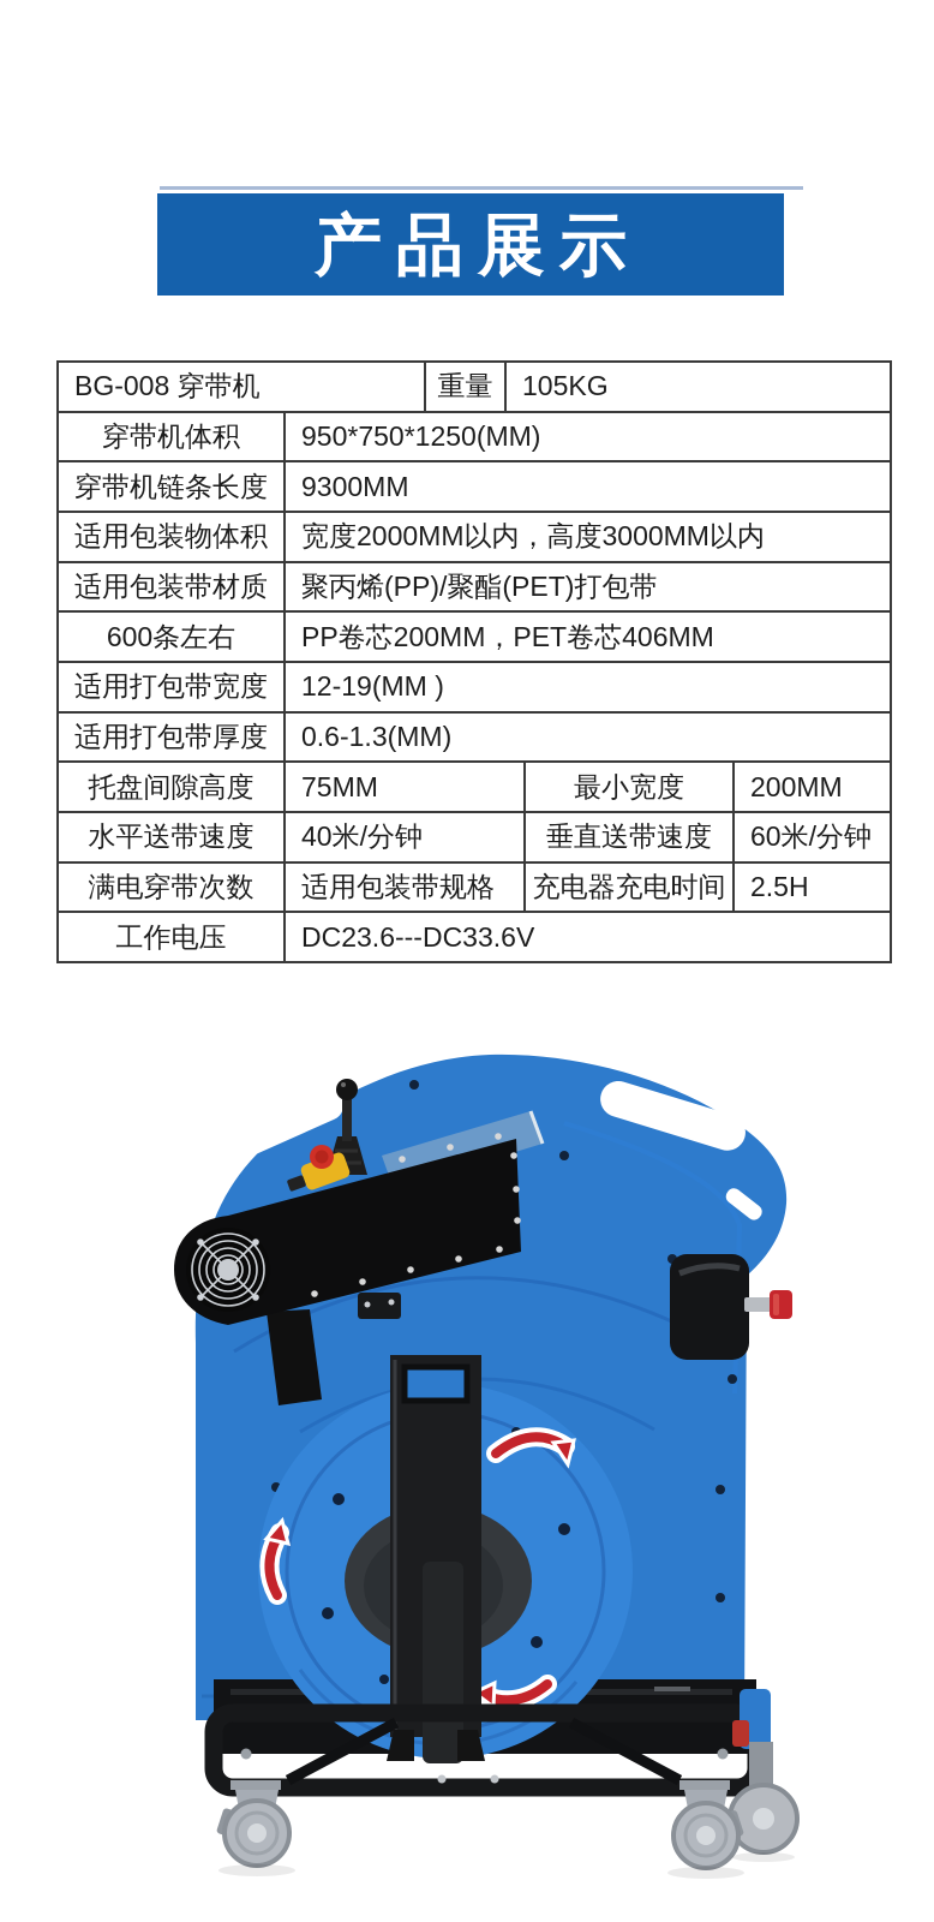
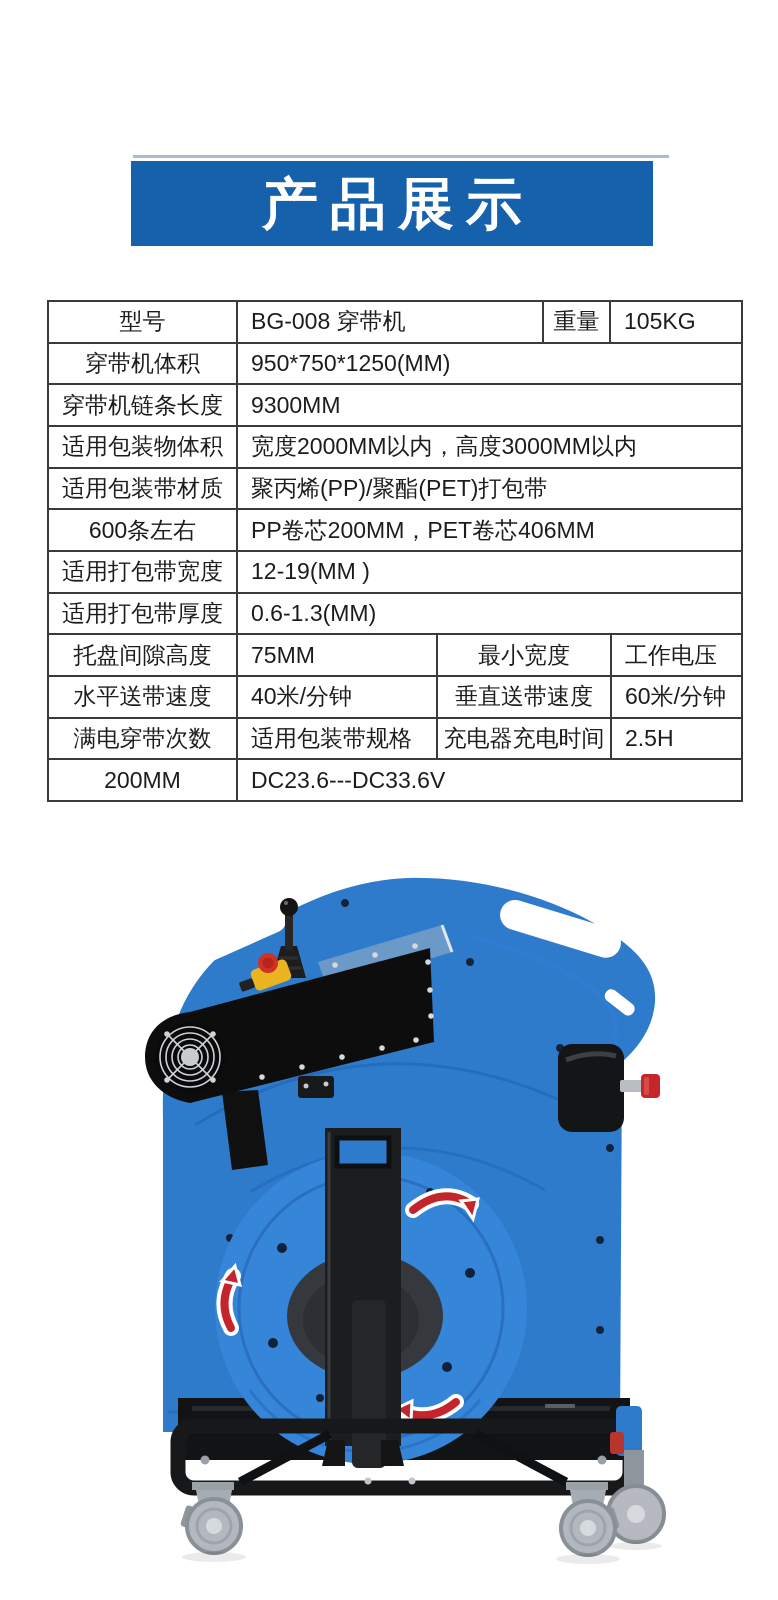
  产品展示
+ 型号
  BG-008 穿带机
  重量
  105KG
  穿带机体积
  950*750*1250(MM)
  穿带机链条长度
  9300MM
  适用包装物体积
  宽度2000MM以内，高度3000MM以内
  适用包装带材质
  聚丙烯(PP)/聚酯(PET)打包带
  600条左右
  PP卷芯200MM，PET卷芯406MM
  适用打包带宽度
  12-19(MM )
  适用打包带厚度
  0.6-1.3(MM)
  托盘间隙高度
  75MM
  最小宽度
- 200MM
+ 工作电压
  水平送带速度
  40米/分钟
  垂直送带速度
  60米/分钟
  满电穿带次数
  适用包装带规格
  充电器充电时间
  2.5H
- 工作电压
+ 200MM
  DC23.6---DC33.6V
